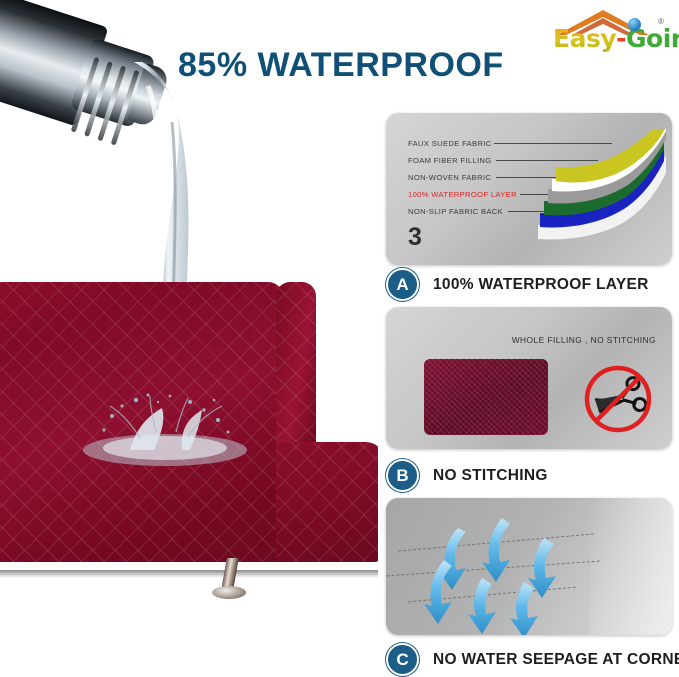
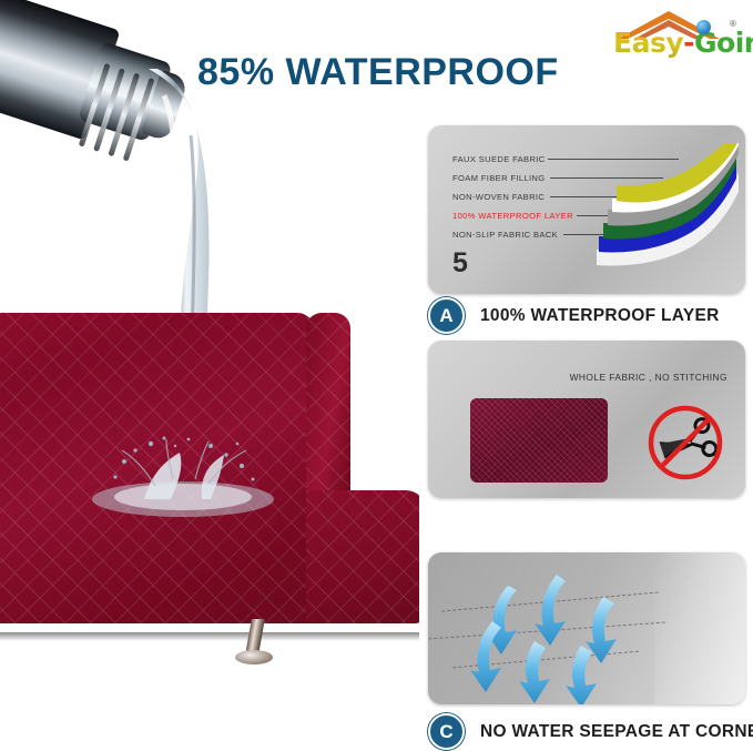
  85% WATERPROOF
  Easy-Goi
  ®
  FAUX SUEDE FABRIC
  FOAM FIBER FILLING
  NON-WOVEN FABRIC
  100% WATERPROOF LAYER
  NON-SLIP FABRIC BACK
- 3
+ 5
  A
  100% WATERPROOF LAYER
- WHOLE FILLING , NO STITCHING
+ WHOLE FABRIC , NO STITCHING
- B
- NO STITCHING
  C
  NO WATER SEEPAGE AT CORN
